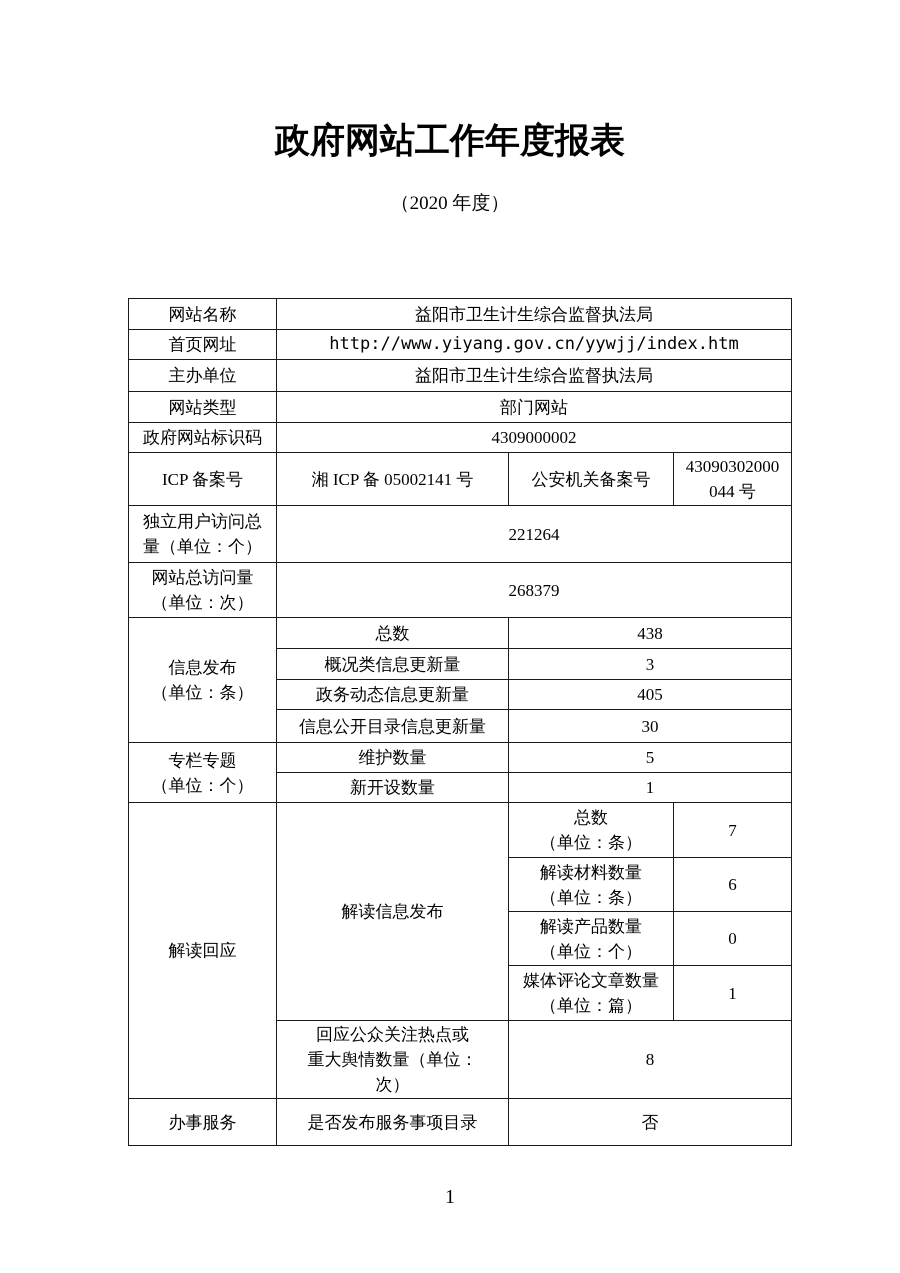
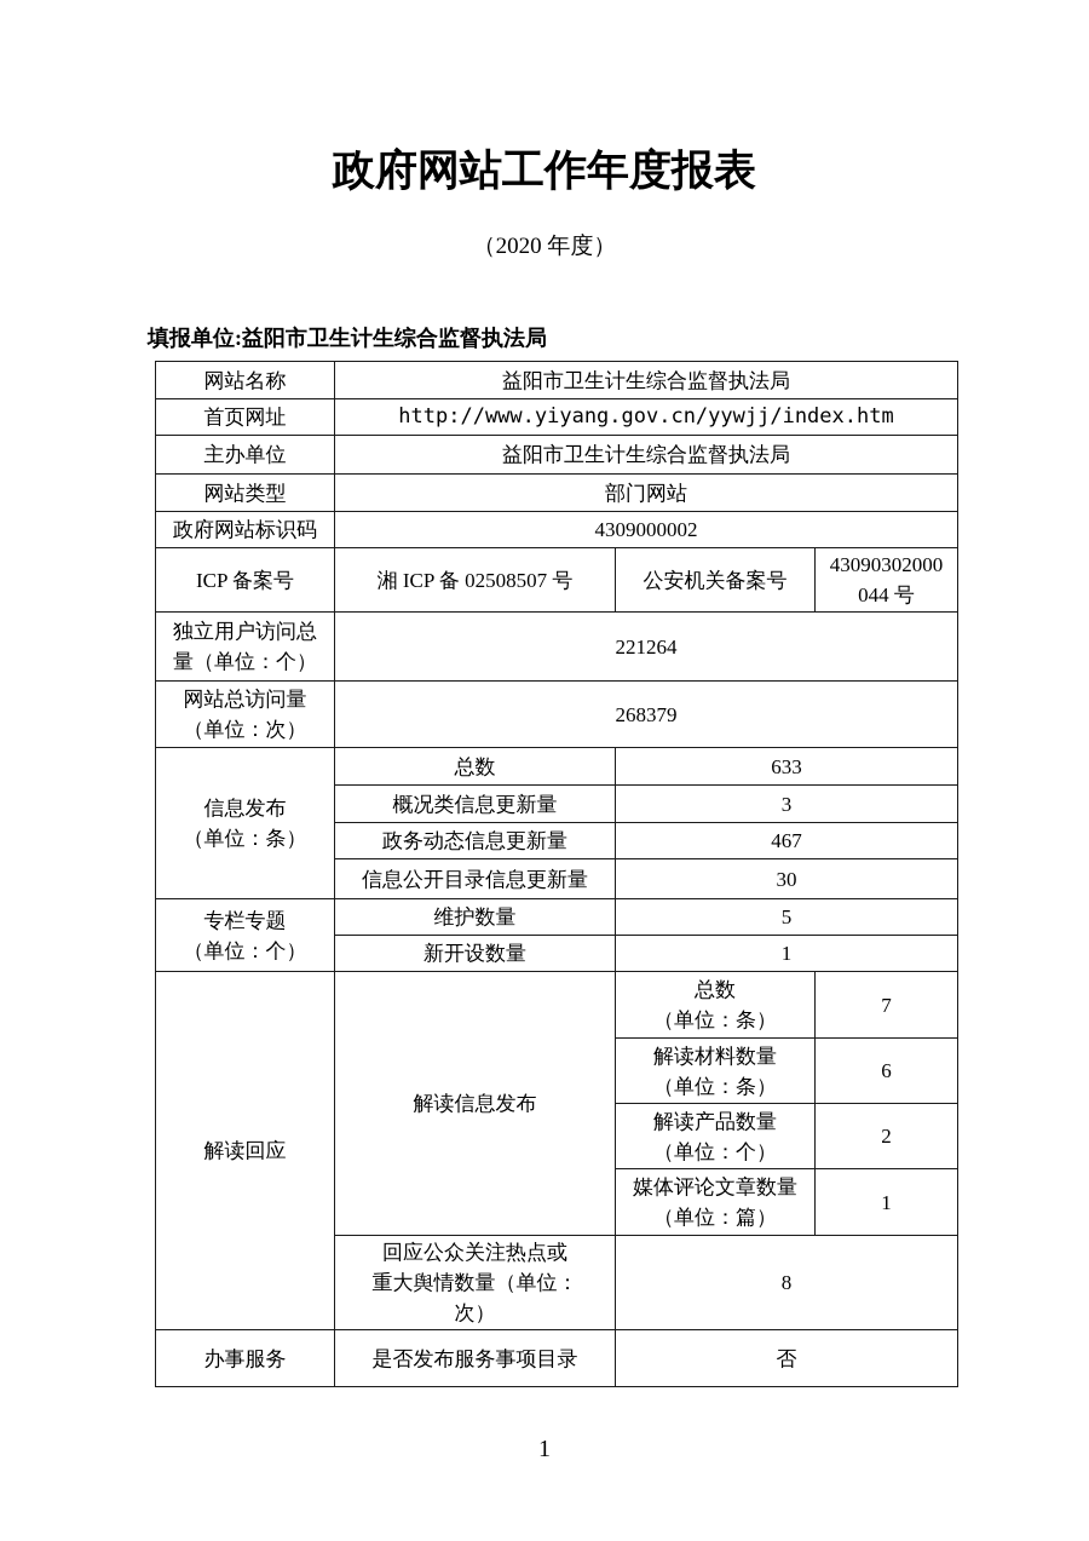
  政府网站工作年度报表
  （2020 年度）
+ 填报单位:益阳市卫生计生综合监督执法局
  网站名称	益阳市卫生计生综合监督执法局
  首页网址	http://www.yiyang.gov.cn/yywjj/index.htm
  主办单位	益阳市卫生计生综合监督执法局
  网站类型	部门网站
  政府网站标识码	4309000002
- ICP 备案号	湘 ICP 备 05002141 号	公安机关备案号	43090302000 044 号
+ ICP 备案号	湘 ICP 备 02508507 号	公安机关备案号	43090302000 044 号
  独立用户访问总 量（单位：个）	221264
  网站总访问量 （单位：次）	268379
- 信息发布 （单位：条）	总数	438
+ 信息发布 （单位：条）	总数	633
  概况类信息更新量	3
- 政务动态信息更新量	405
+ 政务动态信息更新量	467
  信息公开目录信息更新量	30
  专栏专题 （单位：个）	维护数量	5
  新开设数量	1
  解读回应	解读信息发布	总数 （单位：条）	7
  解读材料数量 （单位：条）	6
- 解读产品数量 （单位：个）	0
+ 解读产品数量 （单位：个）	2
  媒体评论文章数量 （单位：篇）	1
  回应公众关注热点或 重大舆情数量（单位： 次）	8
  办事服务	是否发布服务事项目录	否
  1
